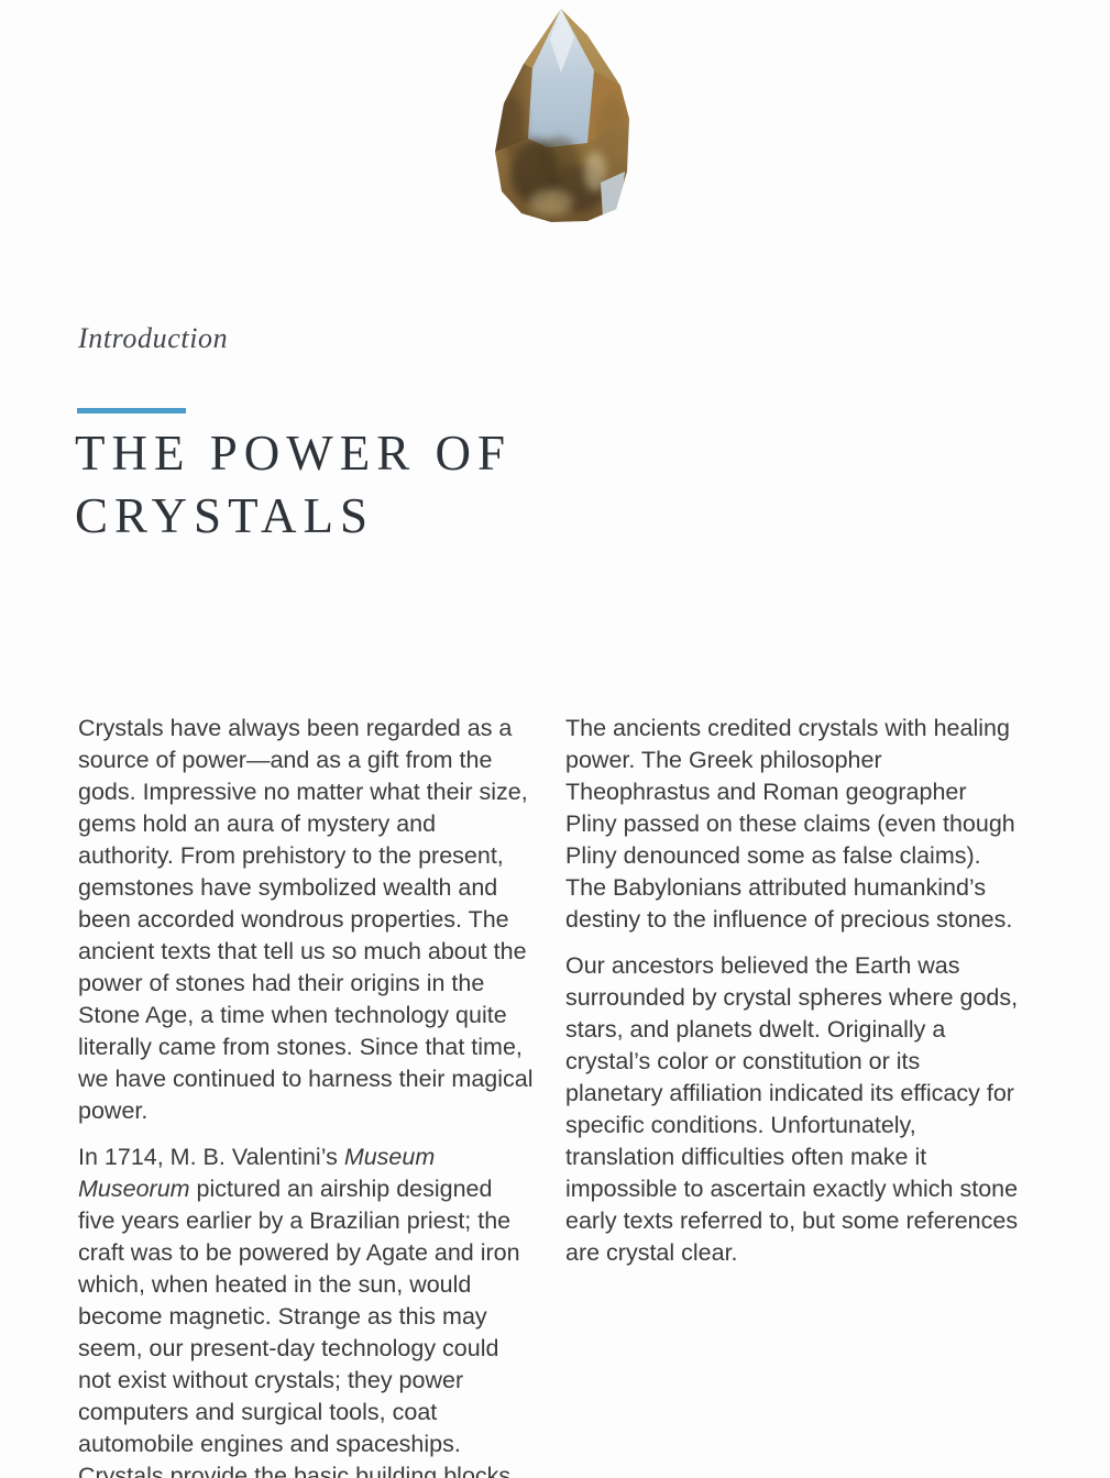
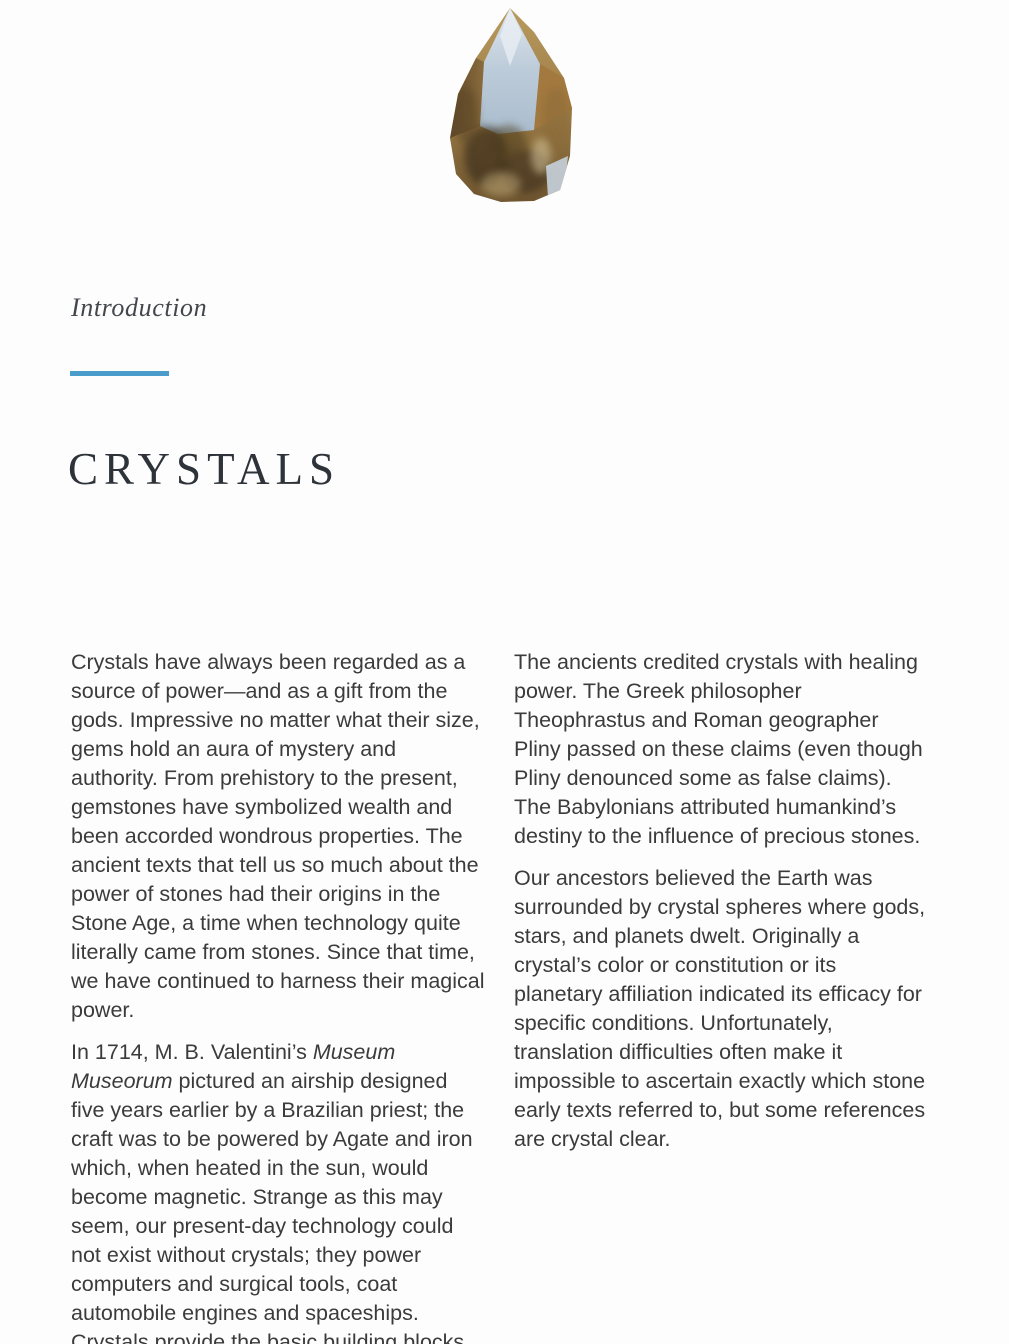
  Introduction
- THE POWER OF
  CRYSTALS
  Crystals have always been regarded as a source of power—and as a gift from the gods. Impressive no matter what their size, gems hold an aura of mystery and authority. From prehistory to the present, gemstones have symbolized wealth and been accorded wondrous properties. The ancient texts that tell us so much about the power of stones had their origins in the Stone Age, a time when technology quite literally came from stones. Since that time, we have continued to harness their magical power.
  In 1714, M. B. Valentini’s Museum Museorum pictured an airship designed five years earlier by a Brazilian priest; the craft was to be powered by Agate and iron which, when heated in the sun, would become magnetic. Strange as this may seem, our present-day technology could not exist without crystals; they power computers and surgical tools, coat automobile engines and spaceships. Crystals provide the basic building blocks
  The ancients credited crystals with healing power. The Greek philosopher Theophrastus and Roman geographer Pliny passed on these claims (even though Pliny denounced some as false claims). The Babylonians attributed humankind’s destiny to the influence of precious stones.
  Our ancestors believed the Earth was surrounded by crystal spheres where gods, stars, and planets dwelt. Originally a crystal’s color or constitution or its planetary affiliation indicated its efficacy for specific conditions. Unfortunately, translation difficulties often make it impossible to ascertain exactly which stone early texts referred to, but some references are crystal clear.
